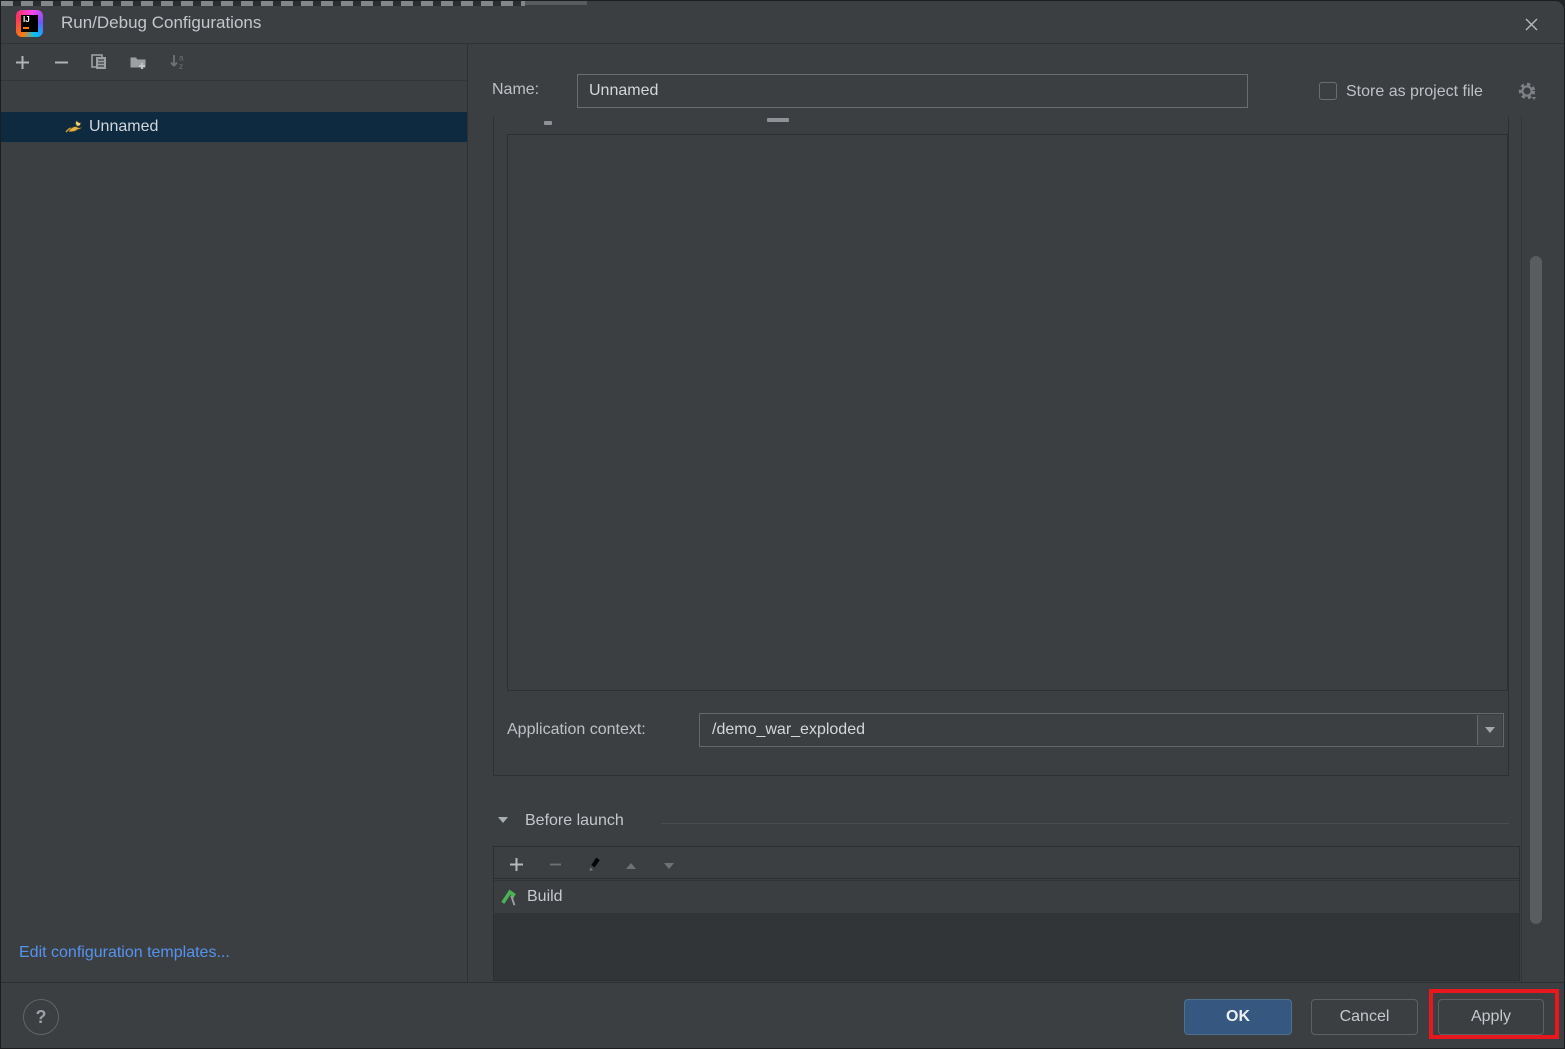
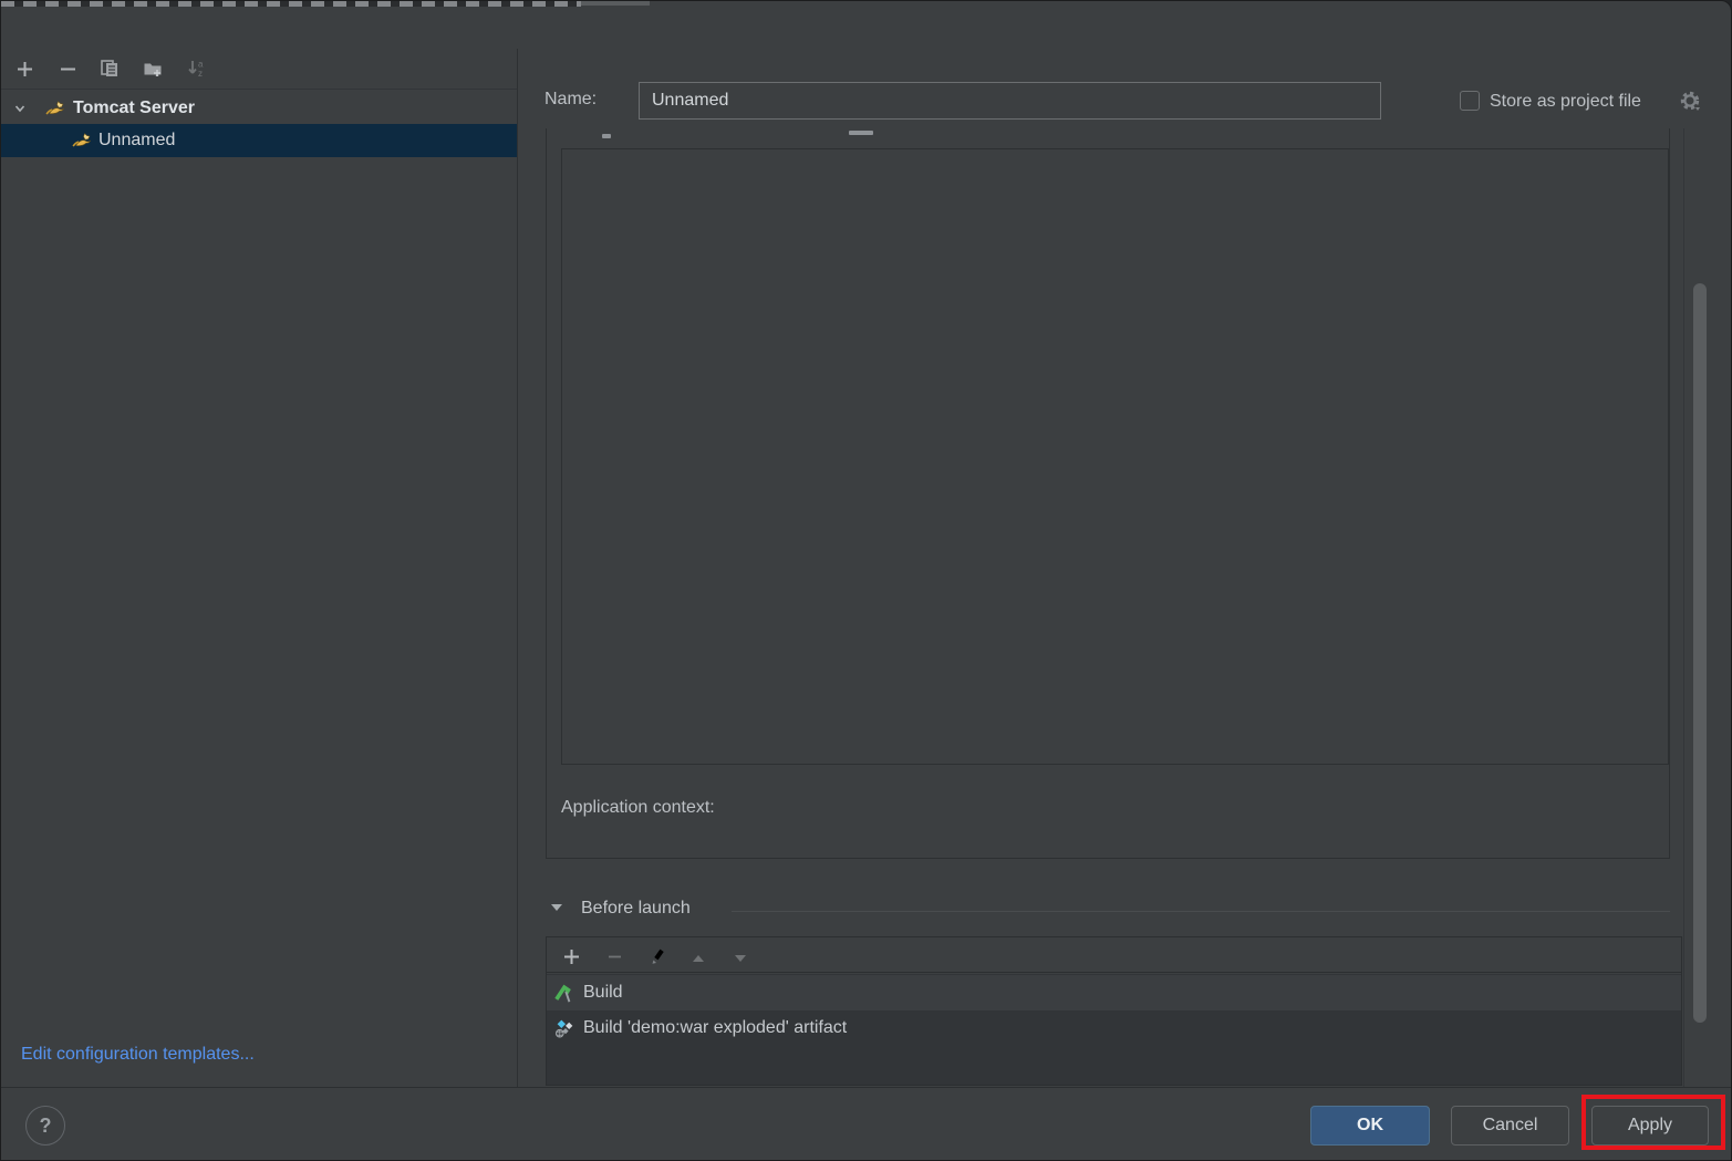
- IJ
- Run/Debug Configurations
  a
  z
+ Tomcat Server
  Unnamed
  Edit configuration templates...
  Name:
  Unnamed
  Store as project file
  Application context:
- /demo_war_exploded
  Before launch
  Build
+ Build 'demo:war exploded' artifact
  ?
  OK
  Cancel
  Apply
